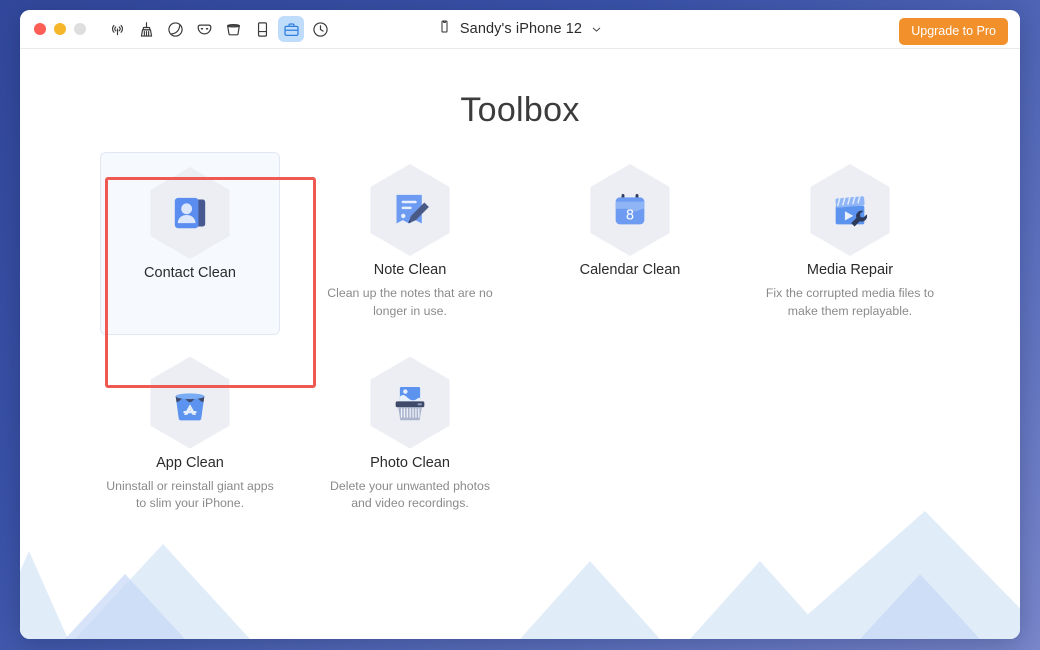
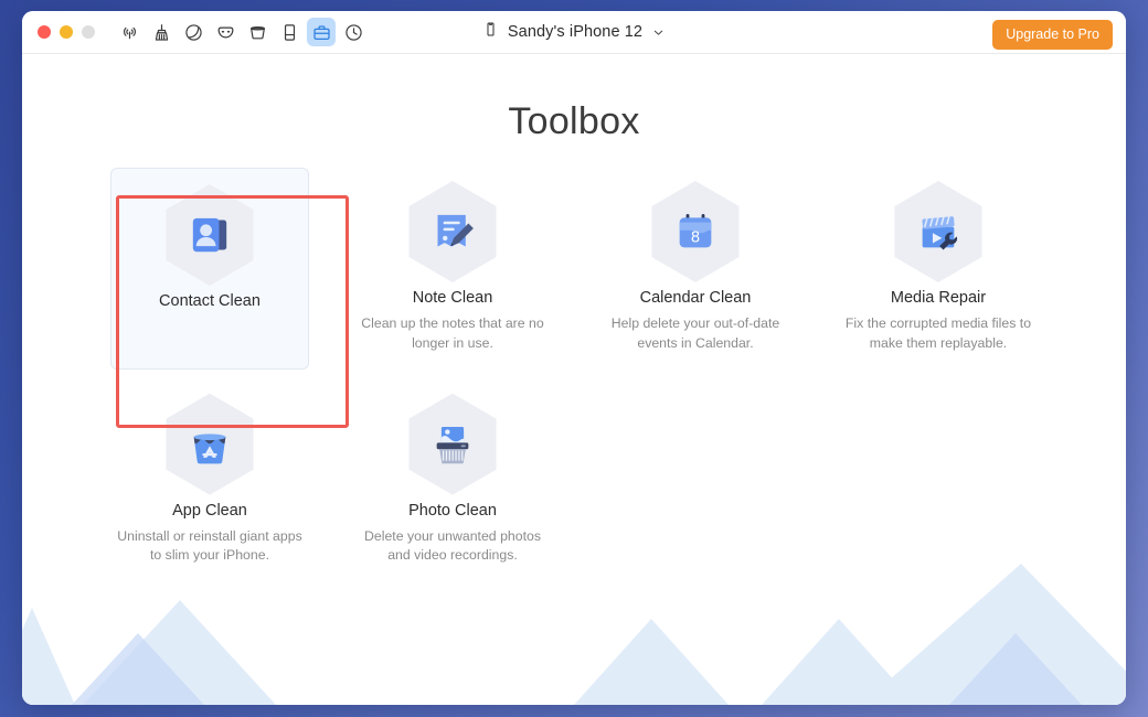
  Sandy's iPhone 12
  Upgrade to Pro
  Toolbox
  Contact Clean
  Note Clean
  Clean up the notes that are no longer in use.
  8
  Calendar Clean
+ Help delete your out-of-date events in Calendar.
  Media Repair
  Fix the corrupted media files to make them replayable.
  App Clean
  Uninstall or reinstall giant apps to slim your iPhone.
  Photo Clean
  Delete your unwanted photos and video recordings.
